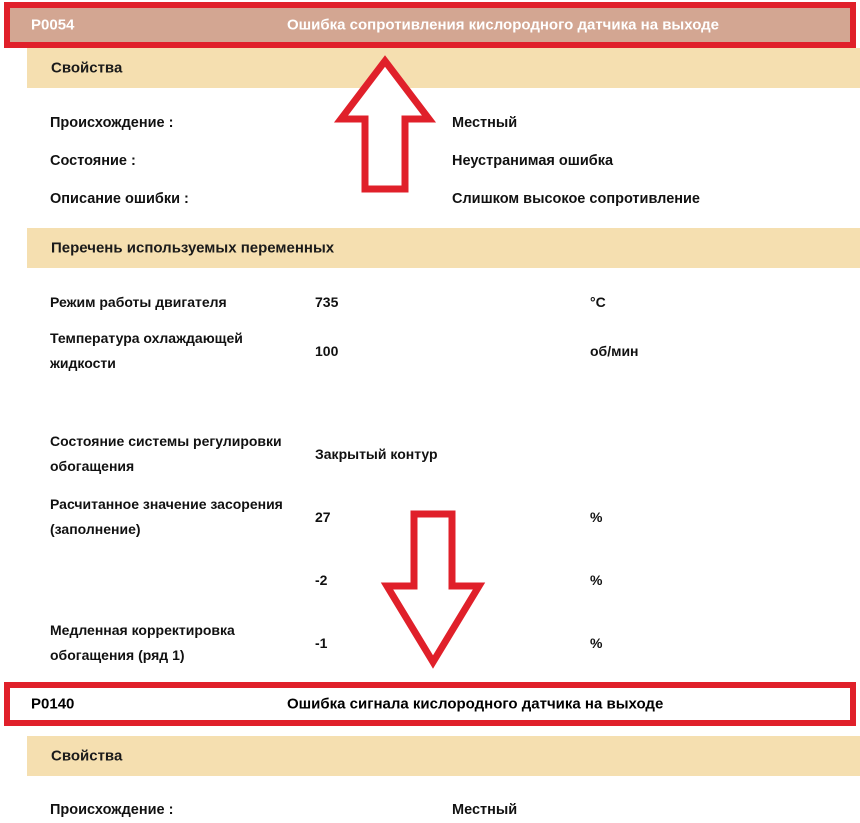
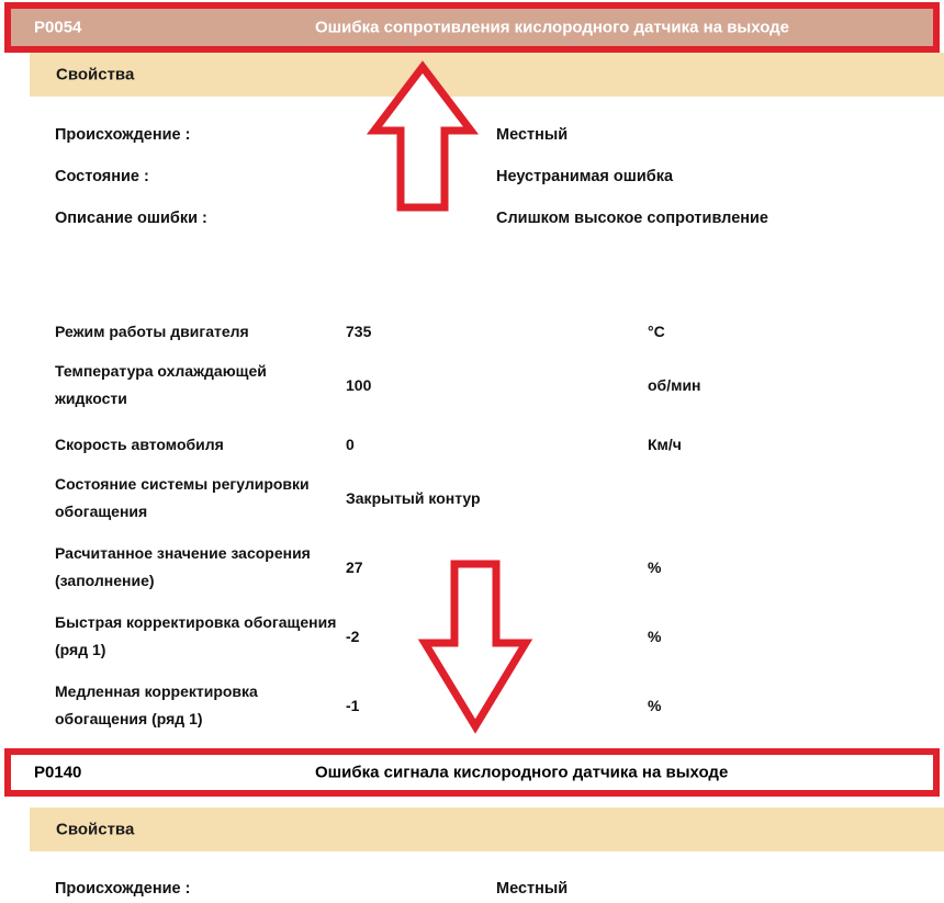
  P0054
  Ошибка сопротивления кислородного датчика на выходе
  Свойства
  Происхождение :
  Местный
  Состояние :
  Неустранимая ошибка
  Описание ошибки :
  Слишком высокое сопротивление
- Перечень используемых переменных
  Режим работы двигателя
  735
  °C
  Температура охлаждающей жидкости
  100
  об/мин
+ Скорость автомобиля
+ 0
+ Км/ч
  Состояние системы регулировки обогащения
  Закрытый контур
  Расчитанное значение засорения (заполнение)
  27
  %
+ Быстрая корректировка обогащения (ряд 1)
  -2
  %
  Медленная корректировка обогащения (ряд 1)
  -1
  %
  P0140
  Ошибка сигнала кислородного датчика на выходе
  Свойства
  Происхождение :
  Местный
